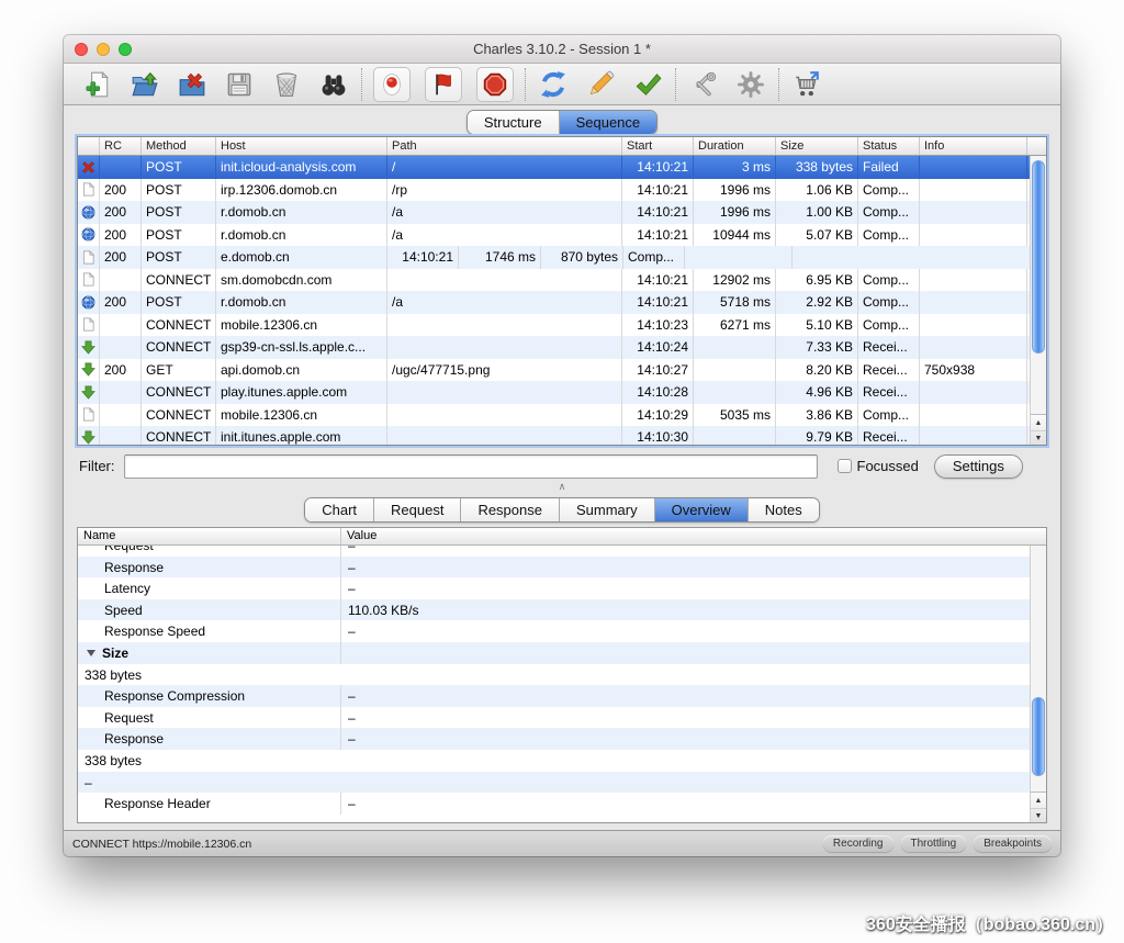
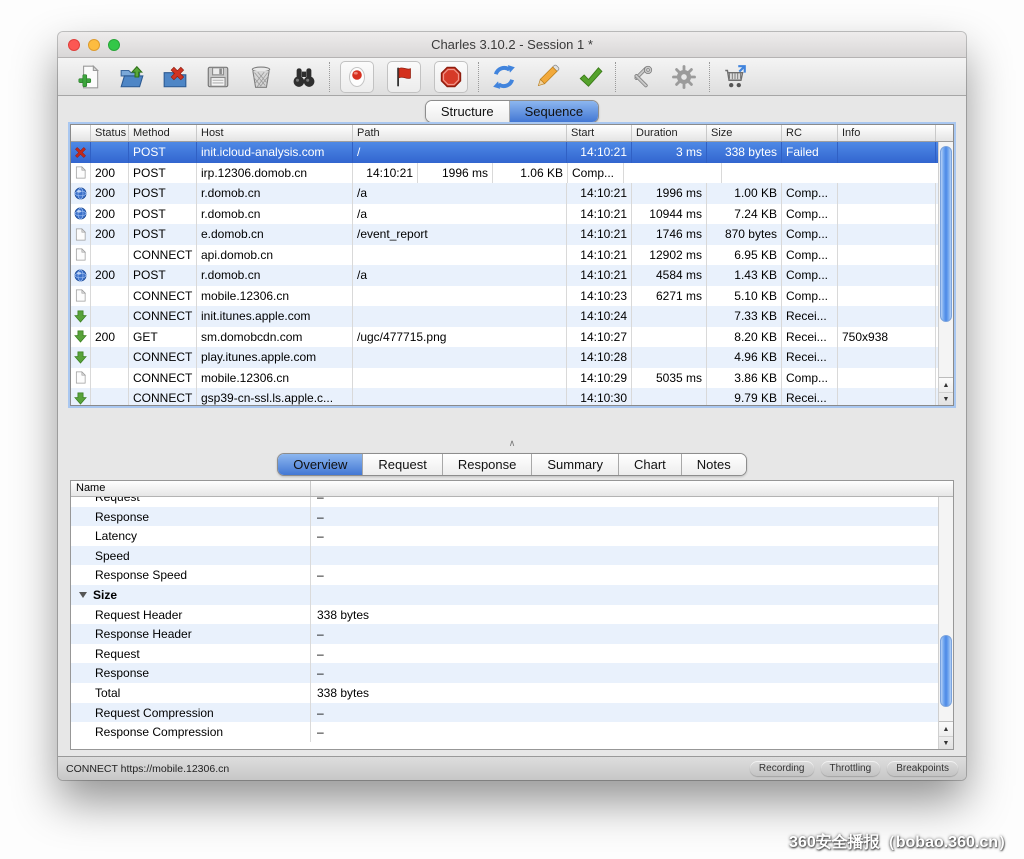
  Charles 3.10.2 - Session 1 *
  Structure
  Sequence
- RC
+ Status
  Method
  Host
  Path
  Start
  Duration
  Size
- Status
+ RC
  Info
  POST
  init.icloud-analysis.com
  /
  14:10:21
  3 ms
  338 bytes
  Failed
  200
  POST
  irp.12306.domob.cn
- /rp
  14:10:21
  1996 ms
  1.06 KB
  Comp...
  200
  POST
  r.domob.cn
  /a
  14:10:21
  1996 ms
  1.00 KB
  Comp...
  200
  POST
  r.domob.cn
  /a
  14:10:21
  10944 ms
- 5.07 KB
+ 7.24 KB
  Comp...
  200
  POST
  e.domob.cn
+ /event_report
  14:10:21
  1746 ms
  870 bytes
  Comp...
  CONNECT
- sm.domobcdn.com
+ api.domob.cn
  14:10:21
  12902 ms
  6.95 KB
  Comp...
  200
  POST
  r.domob.cn
  /a
  14:10:21
- 5718 ms
+ 4584 ms
- 2.92 KB
+ 1.43 KB
  Comp...
  CONNECT
  mobile.12306.cn
  14:10:23
  6271 ms
  5.10 KB
  Comp...
  CONNECT
- gsp39-cn-ssl.ls.apple.c...
+ init.itunes.apple.com
  14:10:24
  7.33 KB
  Recei...
  200
  GET
- api.domob.cn
+ sm.domobcdn.com
  /ugc/477715.png
  14:10:27
  8.20 KB
  Recei...
  750x938
  CONNECT
  play.itunes.apple.com
  14:10:28
  4.96 KB
  Recei...
  CONNECT
  mobile.12306.cn
  14:10:29
  5035 ms
  3.86 KB
  Comp...
  CONNECT
- init.itunes.apple.com
+ gsp39-cn-ssl.ls.apple.c...
  14:10:30
  9.79 KB
  Recei...
- Filter:
- Focussed
- Settings
  ∧
- Chart
+ Overview
  Request
  Response
  Summary
- Overview
+ Chart
  Notes
  Name
- Value
  Request
  –
  Response
  –
  Latency
  –
  Speed
- 110.03 KB/s
  Response Speed
  –
  Size
+ Request Header
  338 bytes
- Response Compression
+ Response Header
  –
  Request
  –
  Response
  –
+ Total
  338 bytes
+ Request Compression
  –
- Response Header
+ Response Compression
  –
  CONNECT https://mobile.12306.cn
  Recording
  Throttling
  Breakpoints
  360安全播报（bobao.360.cn）
